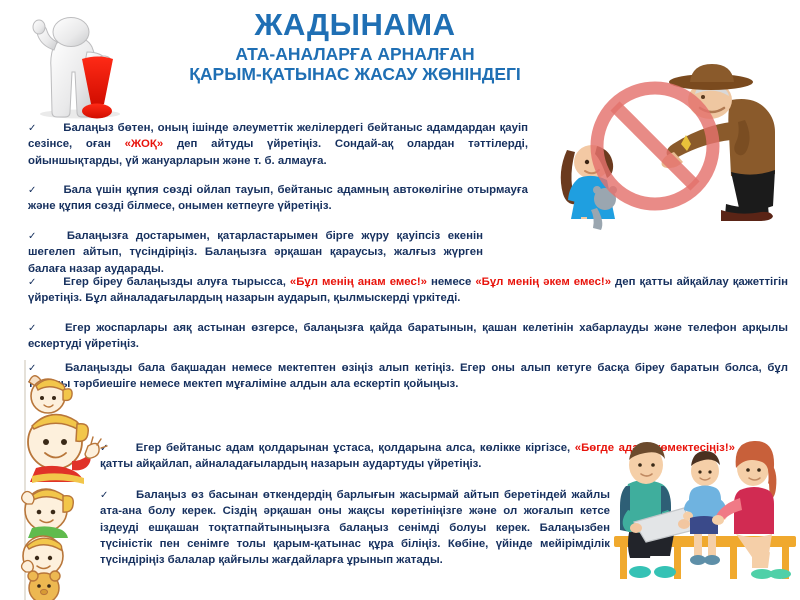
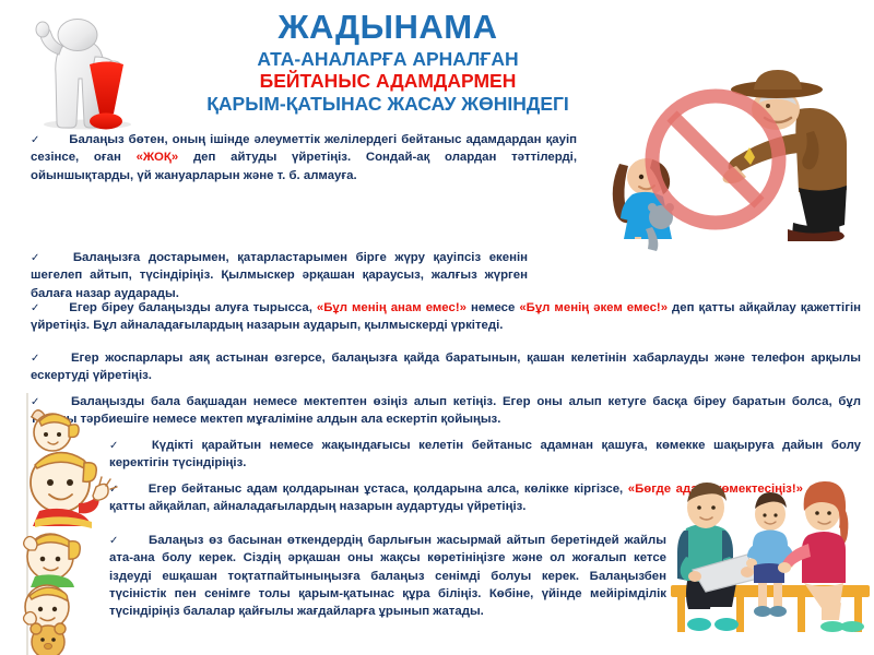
  ЖАДЫНАМА
  АТА-АНАЛАРҒА АРНАЛҒАН
+ БЕЙТАНЫС АДАМДАРМЕН
  ҚАРЫМ-ҚАТЫНАС ЖАСАУ ЖӨНІНДЕГІ
  ✓ Балаңыз бөтен, оның ішінде әлеуметтік желілердегі бейтаныс адамдардан қауіп сезінсе, оған «ЖОҚ» деп айтуды үйретіңіз. Сондай-ақ олардан тәттілерді, ойыншықтарды, үй жануарларын және т. б. алмауға.
- ✓ Бала үшін құпия сөзді ойлап тауып, бейтаныс адамның автокөлігіне отырмауға және құпия сөзді білмесе, онымен кетпеуге үйретіңіз.
- ✓ Балаңызға достарымен, қатарластарымен бірге жүру қауіпсіз екенін шегелеп айтып, түсіндіріңіз. Балаңызға әрқашан қараусыз, жалғыз жүрген балаға назар аударады.
+ ✓ Балаңызға достарымен, қатарластарымен бірге жүру қауіпсіз екенін шегелеп айтып, түсіндіріңіз. Қылмыскер әрқашан қараусыз, жалғыз жүрген балаға назар аударады.
  ✓ Егер біреу балаңызды алуға тырысса, «Бұл менің анам емес!» немесе «Бұл менің әкем емес!» деп қатты айқайлау қажеттігін үйретіңіз. Бұл айналадағылардың назарын аударып, қылмыскерді үркітеді.
  ✓ Егер жоспарлары аяқ астынан өзгерсе, балаңызға қайда баратынын, қашан келетінін хабарлауды және телефон арқылы ескертуді үйретіңіз.
  ✓ Балаңызды бала бақшадан немесе мектептен өзіңіз алып кетіңіз. Егер оны алып кетуге басқа біреу баратын болса, бұл ты тәрбиешіге немесе мектеп мұғаліміне алдын ала ескертіп қойыңыз.
+ ✓ Күдікті қарайтын немесе жақындағысы келетін бейтаныс адамнан қашуға, көмекке шақыруға дайын болу керектігін түсіндіріңіз.
  ✓ Егер бейтаныс адам қолдарынан ұстаса, қолдарына алса, көлікке кіргізсе, «Бөгде адөмектесіңіз!» қатты айқайлап, айналадағылардың назарын аудартуды үйретіңіз.
  ✓ Балаңыз өз басынан өткендердің барлығын жасырмай айтып беретіндей жайлы ата-ана болу керек. Сіздің әрқашан оны жақсы көретініңізге және ол жоғалып кетсе іздеуді ешқашан тоқтатпайтыныңызға балаңыз сенімді болуы керек. Балаңызбен түсіністік пен сенімге толы қарым-қатынас құра біліңіз. Көбіне, үйінде мейірімділік түсіндіріңіз балалар қайғылы жағдайларға ұрынып жатады.
